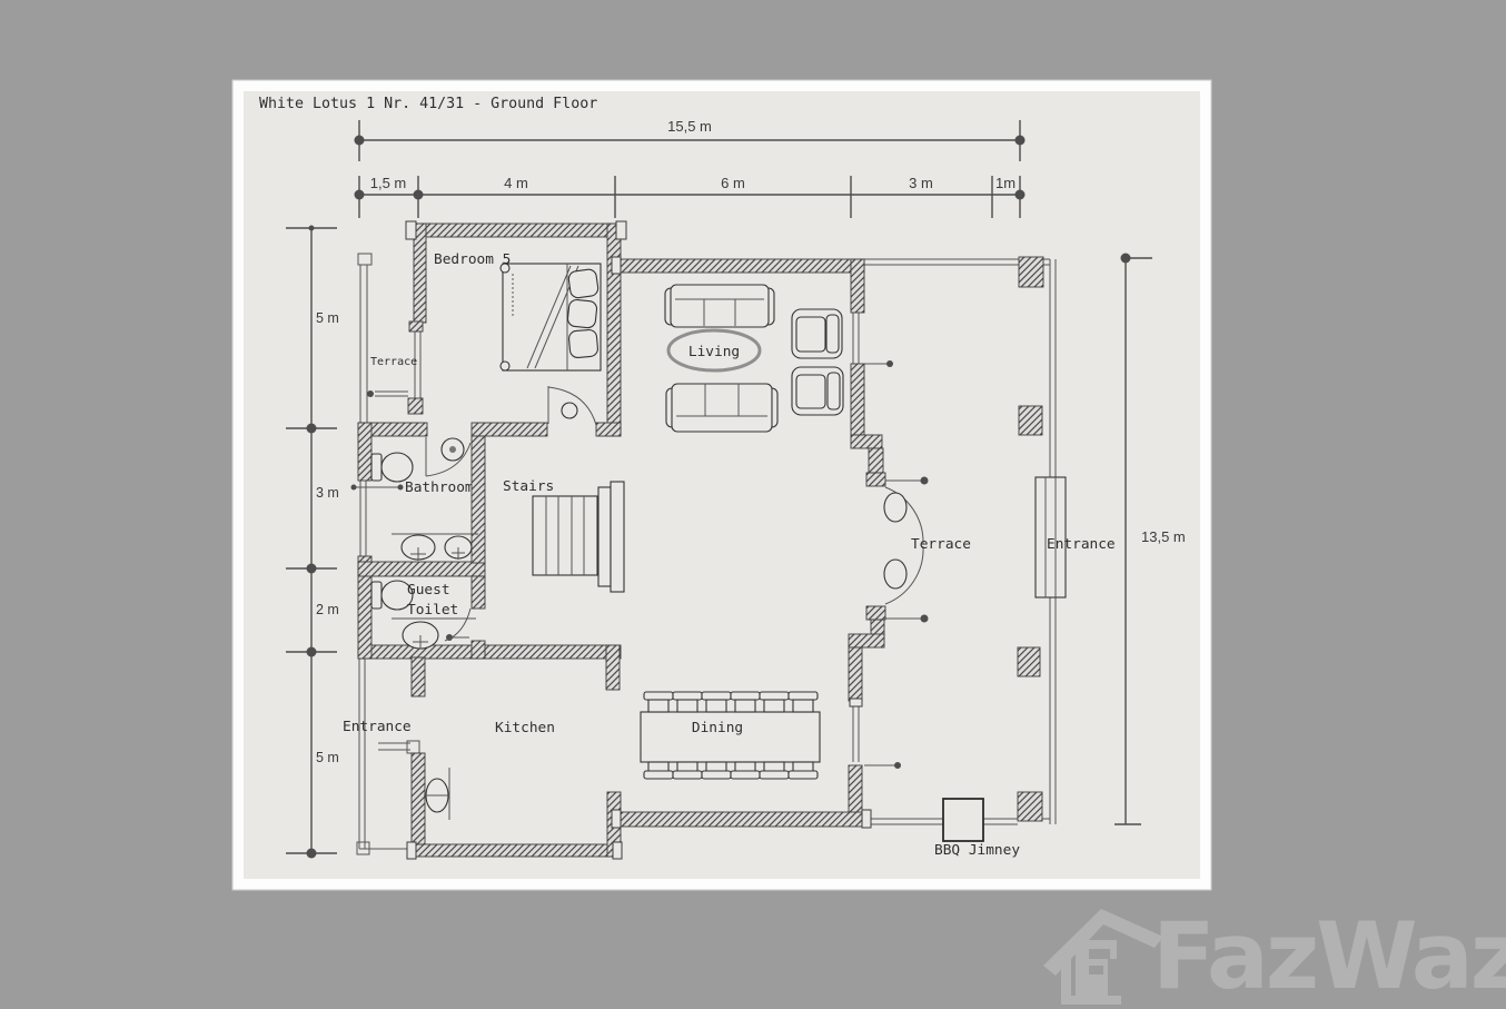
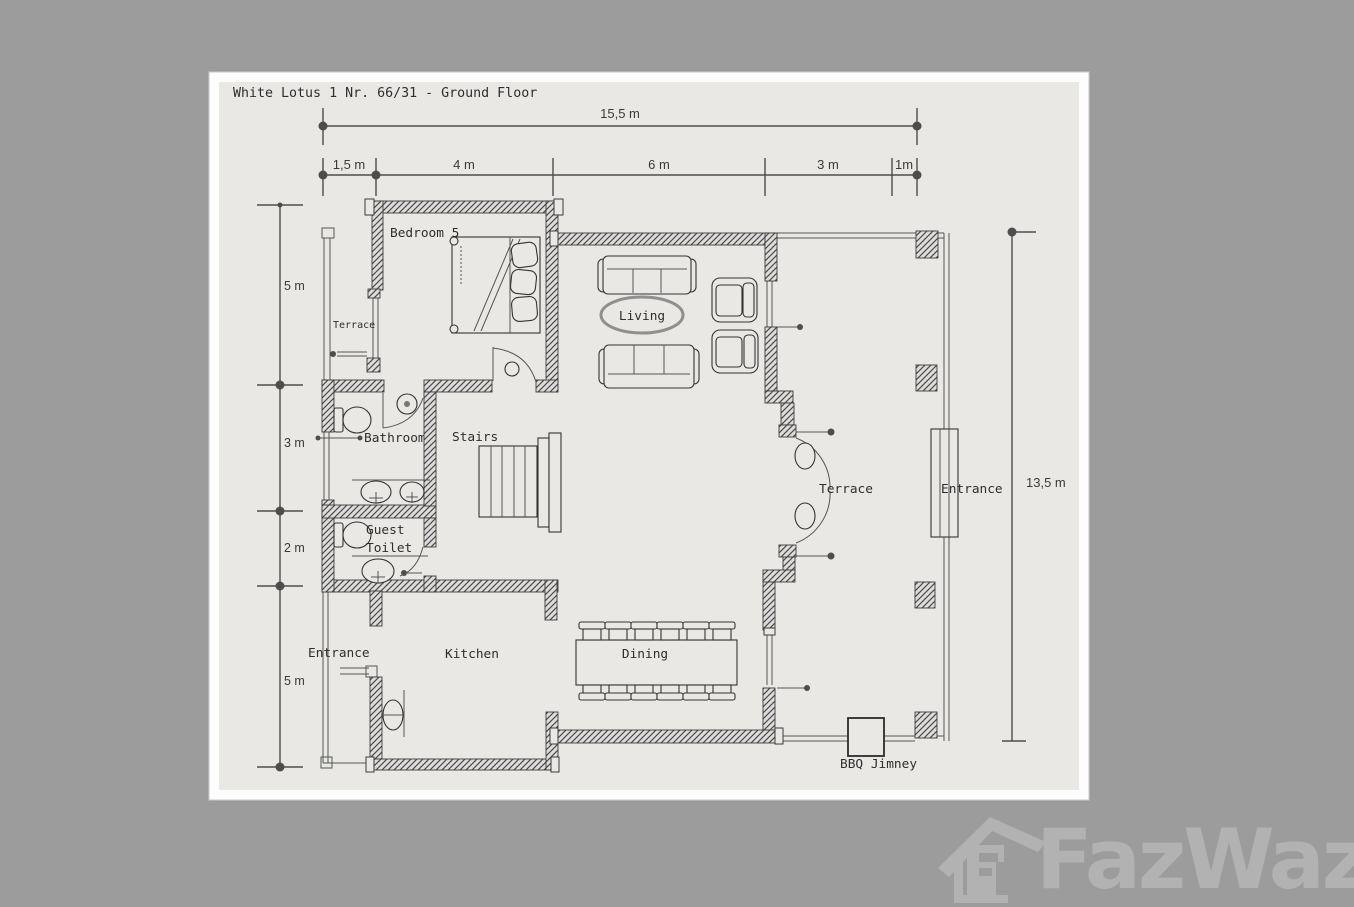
- White Lotus 1 Nr. 41/31 - Ground Floor
+ White Lotus 1 Nr. 66/31 - Ground Floor
  15,5 m
  1,5 m
  4 m
  6 m
  3 m
  1m
  5 m
  3 m
  2 m
  5 m
  13,5 m
  Bedroom 5
  Bathroom
  Terrace
  Stairs
  Guest
  Toilet
  Living
  Terrace
  Entrance
  Kitchen
  Dining
  Entrance
  BBQ Jimney
